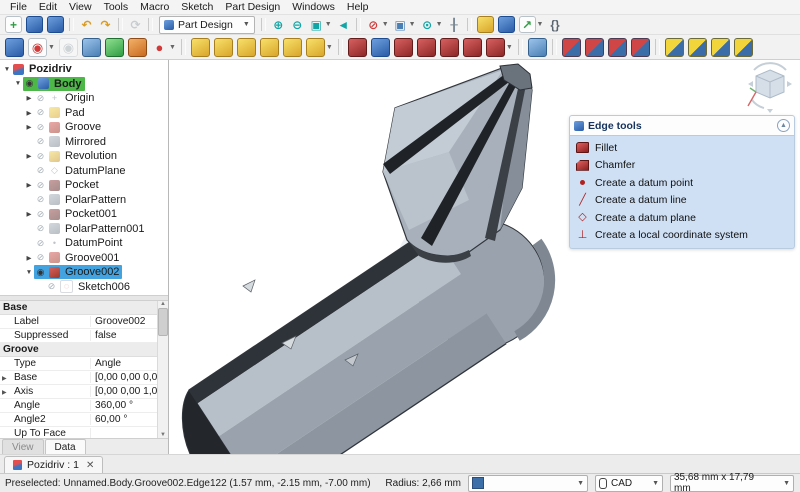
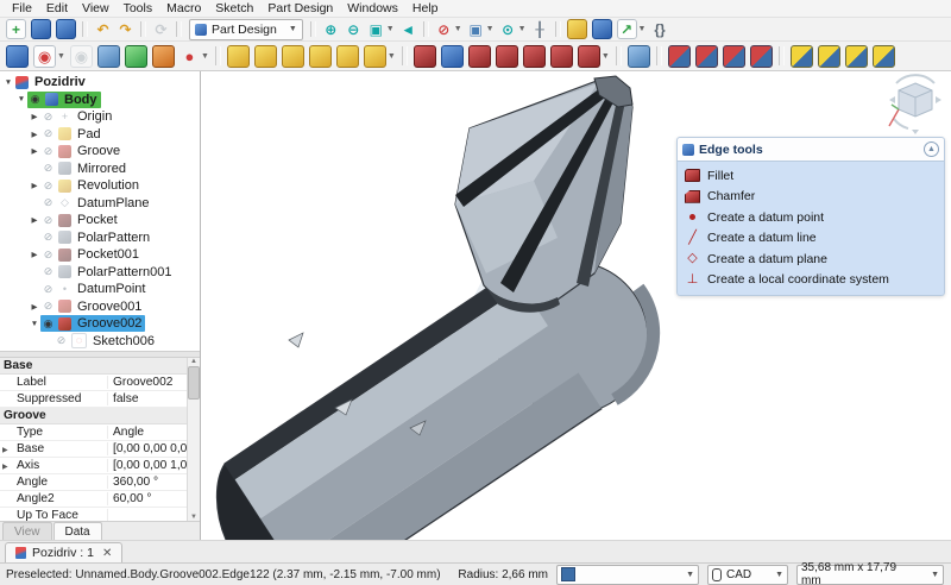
  File
  Edit
  View
  Tools
  Macro
  Sketch
  Part Design
  Windows
  Help
  +
  ↶
  ↷
  ⟳
  Part Design
  ⊕
  ⊖
  ▣
  ◄
  ⊘
  ▣
  ⊙
  ╂
  ↗
  {}
  ◉
  ◉
  ●
  Pozidriv
  ◉
  Body
  ⊘
  +
  Origin
  ⊘
  Pad
  ⊘
  Groove
  ⊘
  Mirrored
  ⊘
  Revolution
  ⊘
  ◇
  DatumPlane
  ⊘
  Pocket
  ⊘
  PolarPattern
  ⊘
  Pocket001
  ⊘
  PolarPattern001
  ⊘
  •
  DatumPoint
  ⊘
  Groove001
  ◉
  Groove002
  ⊘
  Sketch006
  Base
  Label
  Groove002
  Suppressed
  false
  Groove
  Type
  Angle
  Base
  [0,00 0,00 0,0
  Axis
  [0,00 0,00 1,0
  Angle
  360,00 °
  Angle2
  60,00 °
  Up To Face
  View
  Data
  Edge tools
  Fillet
  Chamfer
  Create a datum point
  ╱
  Create a datum line
  ◇
  Create a datum plane
  ⊥
  Create a local coordinate system
  Pozidriv : 1
  ✕
- Preselected: Unnamed.Body.Groove002.Edge122 (1.57 mm, -2.15 mm, -7.00 mm)
+ Preselected: Unnamed.Body.Groove002.Edge122 (2.37 mm, -2.15 mm, -7.00 mm)
  Radius: 2,66 mm
  CAD
  35,68 mm x 17,79 mm
